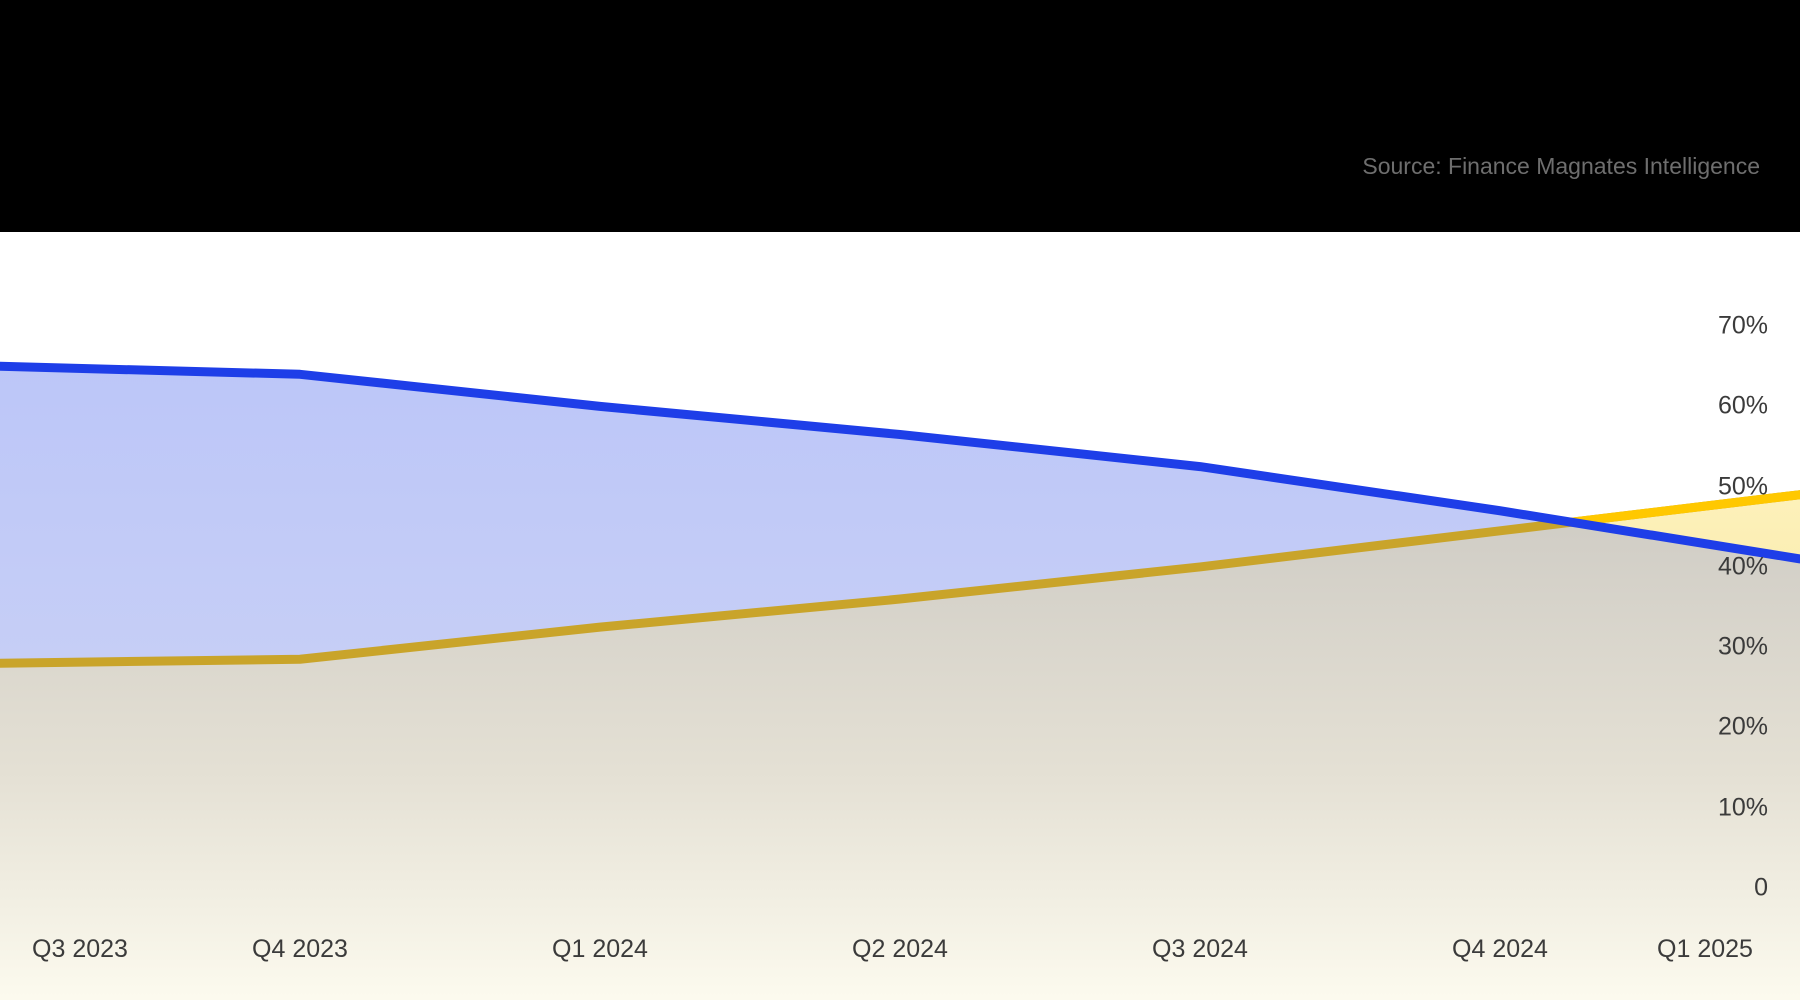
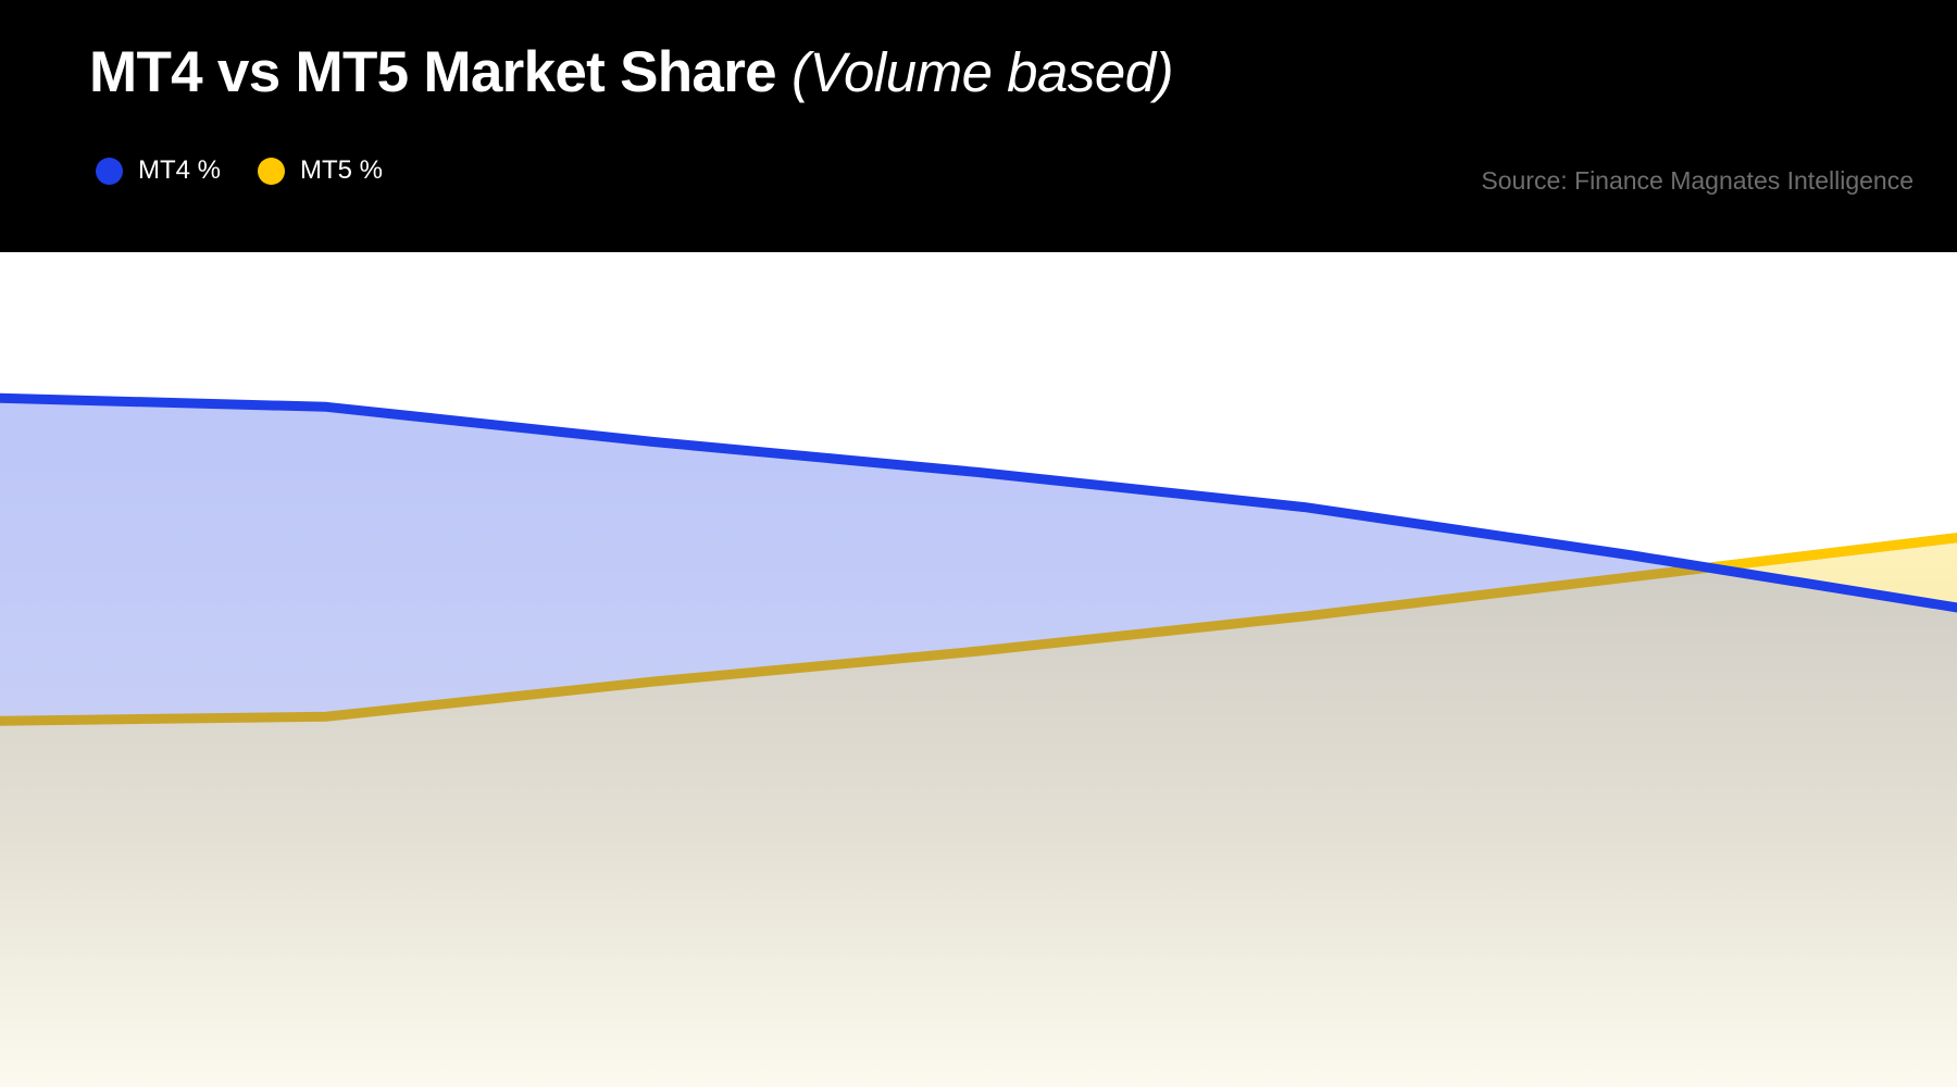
+ MT4 vs MT5 Market Share (Volume based)
+ MT4 %
+ MT5 %
  Source: Finance Magnates Intelligence
- 70%
- 60%
- 50%
- 40%
- 30%
- 20%
- 10%
- 0
- Q3 2023
- Q4 2023
- Q1 2024
- Q2 2024
- Q3 2024
- Q4 2024
- Q1 2025
